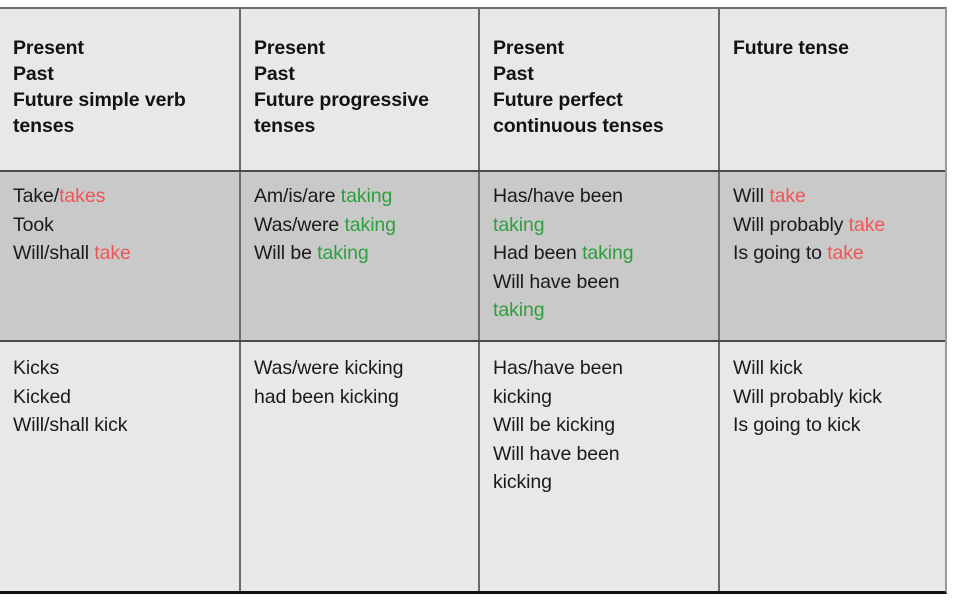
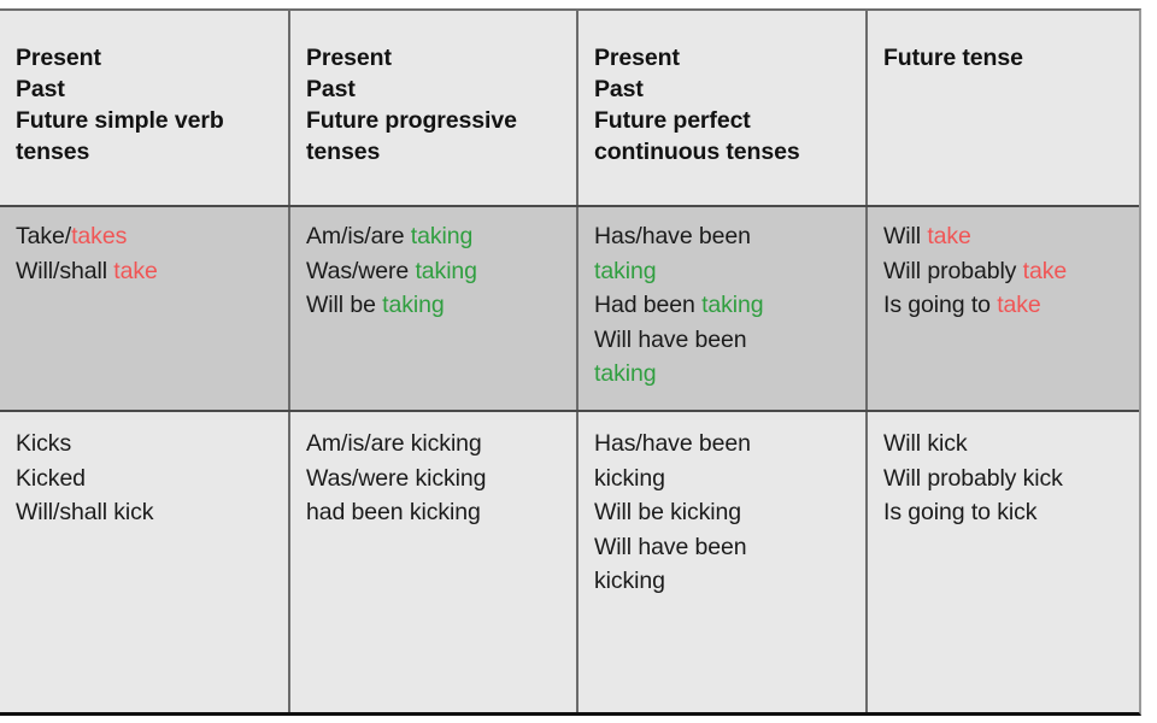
  Present
  Past
  Future simple verb tenses
  Present
  Past
  Future progressive tenses
  Present
  Past
  Future perfect continuous tenses
  Future tense
  Take/takes
- Took
  Will/shall take
  Am/is/are taking
  Was/were taking
  Will be taking
  Has/have been
  taking
  Had been taking
  Will have been
  taking
  Will take
  Will probably take
  Is going to take
  Kicks
  Kicked
  Will/shall kick
+ Am/is/are kicking
  Was/were kicking
  had been kicking
  Has/have been
  kicking
  Will be kicking
  Will have been
  kicking
  Will kick
  Will probably kick
  Is going to kick
